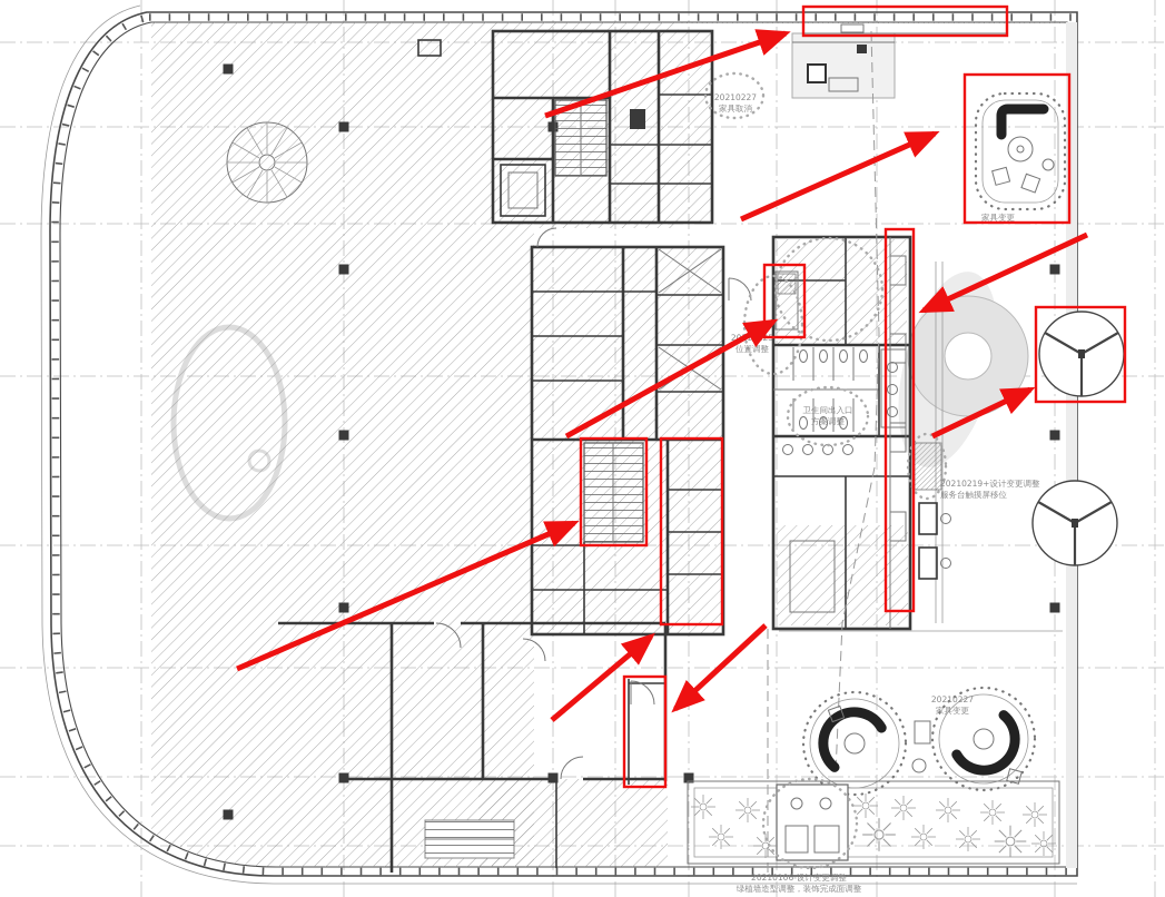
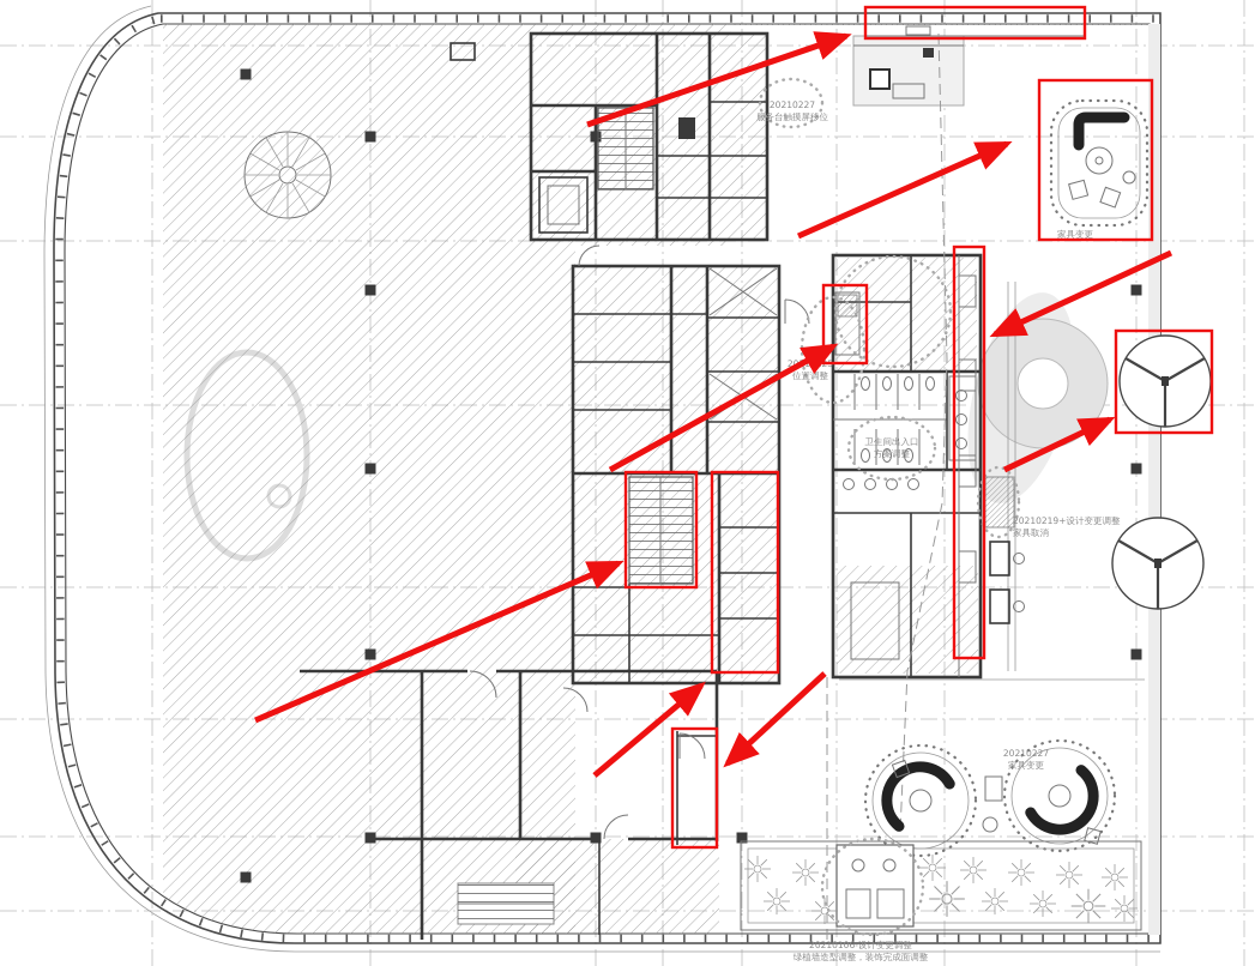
  20210227
- 家具取消
+ 服务台触摸屏移位
  位置调整
  卫生间出入口
  方案调整
  20210219+设计变更调整
- 服务台触摸屏移位
+ 家具取消
  20210227
  家具变更
  20210106-设计变更调整
  绿植墙造型调整，装饰完成面调整
  家具变更
